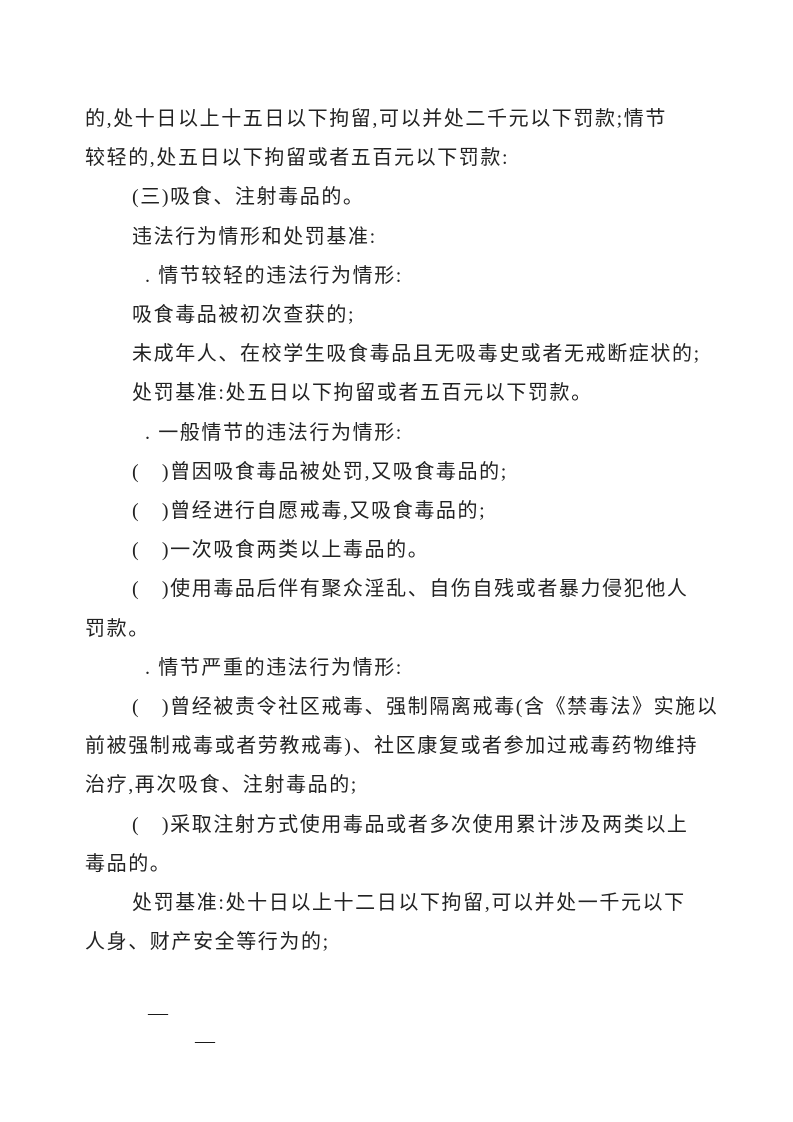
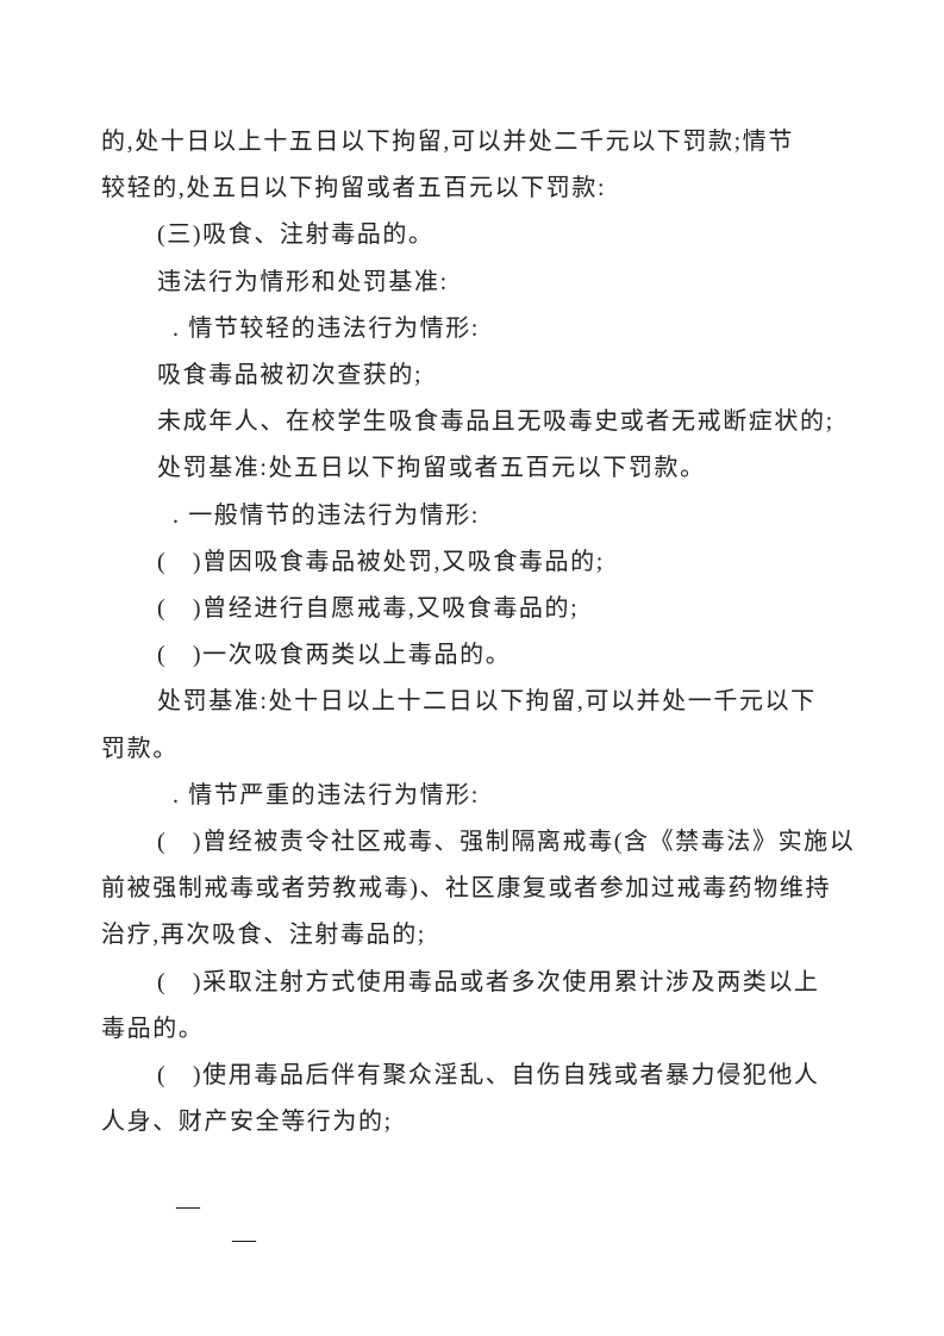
  的,处十日以上十五日以下拘留,可以并处二千元以下罚款;情节
  较轻的,处五日以下拘留或者五百元以下罚款:
  (三)吸食、注射毒品的。
  违法行为情形和处罚基准:
  . 情节较轻的违法行为情形:
  吸食毒品被初次查获的;
  未成年人、在校学生吸食毒品且无吸毒史或者无戒断症状的;
  处罚基准:处五日以下拘留或者五百元以下罚款。
  . 一般情节的违法行为情形:
  ( )曾因吸食毒品被处罚,又吸食毒品的;
  ( )曾经进行自愿戒毒,又吸食毒品的;
  ( )一次吸食两类以上毒品的。
- ( )使用毒品后伴有聚众淫乱、自伤自残或者暴力侵犯他人
+ 处罚基准:处十日以上十二日以下拘留,可以并处一千元以下
  罚款。
  . 情节严重的违法行为情形:
  ( )曾经被责令社区戒毒、强制隔离戒毒(含《禁毒法》实施以
  前被强制戒毒或者劳教戒毒)、社区康复或者参加过戒毒药物维持
  治疗,再次吸食、注射毒品的;
  ( )采取注射方式使用毒品或者多次使用累计涉及两类以上
  毒品的。
- 处罚基准:处十日以上十二日以下拘留,可以并处一千元以下
+ ( )使用毒品后伴有聚众淫乱、自伤自残或者暴力侵犯他人
  人身、财产安全等行为的;
  — —
